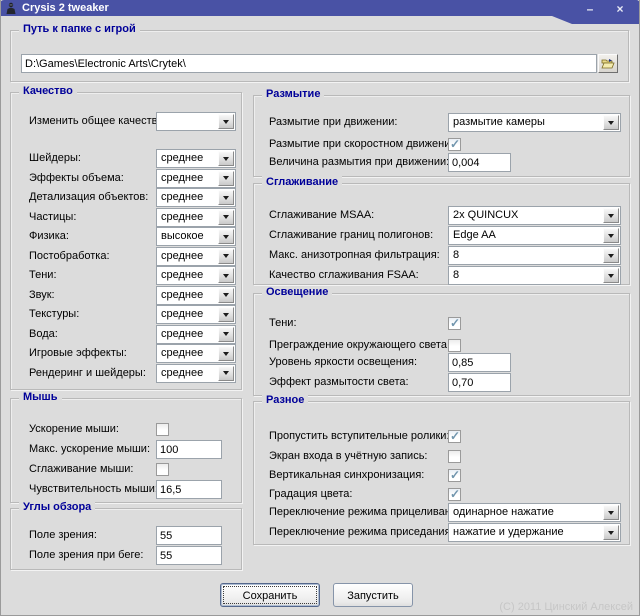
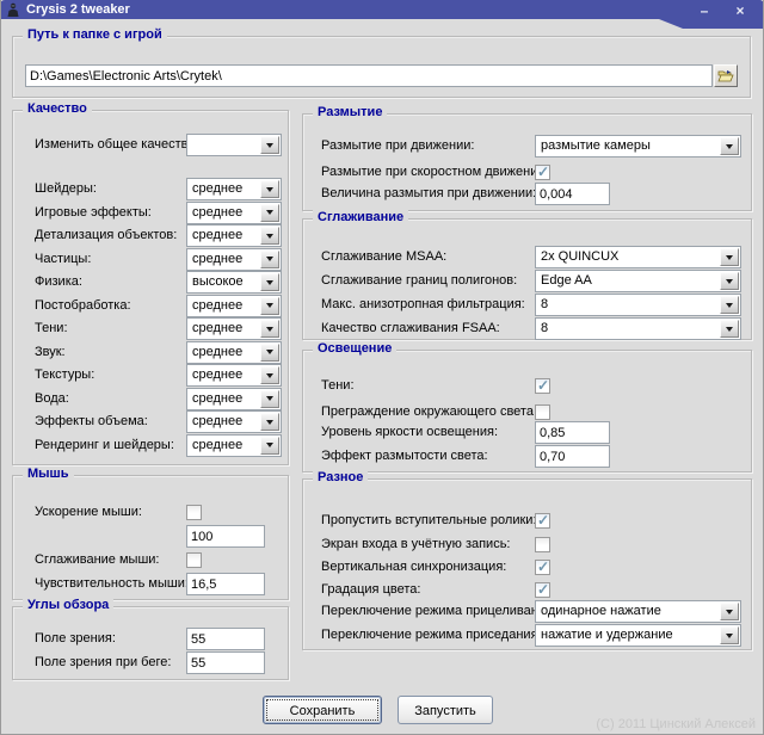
  Crysis 2 tweaker
  –
  ×
  Путь к папке с игрой
  D:\Games\Electronic Arts\Crytek\
  Качество
  Изменить общее качеств
  Шейдеры:
  среднее
- Эффекты объема:
+ Игровые эффекты:
  среднее
  Детализация объектов:
  среднее
  Частицы:
  среднее
  Физика:
  высокое
  Постобработка:
  среднее
  Тени:
  среднее
  Звук:
  среднее
  Текстуры:
  среднее
  Вода:
  среднее
- Игровые эффекты:
+ Эффекты объема:
  среднее
  Рендеринг и шейдеры:
  среднее
  Мышь
  Ускорение мыши:
- Макс. ускорение мыши:
  100
  Сглаживание мыши:
  Чувствительность мыши
  16,5
  Углы обзора
  Поле зрения:
  55
  Поле зрения при беге:
  55
  Размытие
  Размытие при движении:
  размытие камеры
  Размытие при скоростном движен
  Величина размытия при движении
  0,004
  Сглаживание
  Сглаживание MSAA:
  2x QUINCUX
  Сглаживание границ полигонов:
  Edge AA
  Макс. анизотропная фильтрация:
  8
  Качество сглаживания FSAA:
  8
  Освещение
  Тени:
  Преграждение окружающего света
  Уровень яркости освещения:
  0,85
  Эффект размытости света:
  0,70
  Разное
  Пропустить вступительные ролики
  Экран входа в учётную запись:
  Вертикальная синхронизация:
  Градация цвета:
  Переключение режима прицелива
  одинарное нажатие
  Переключение режима приседани
  нажатие и удержание
  Сохранить
  Запустить
